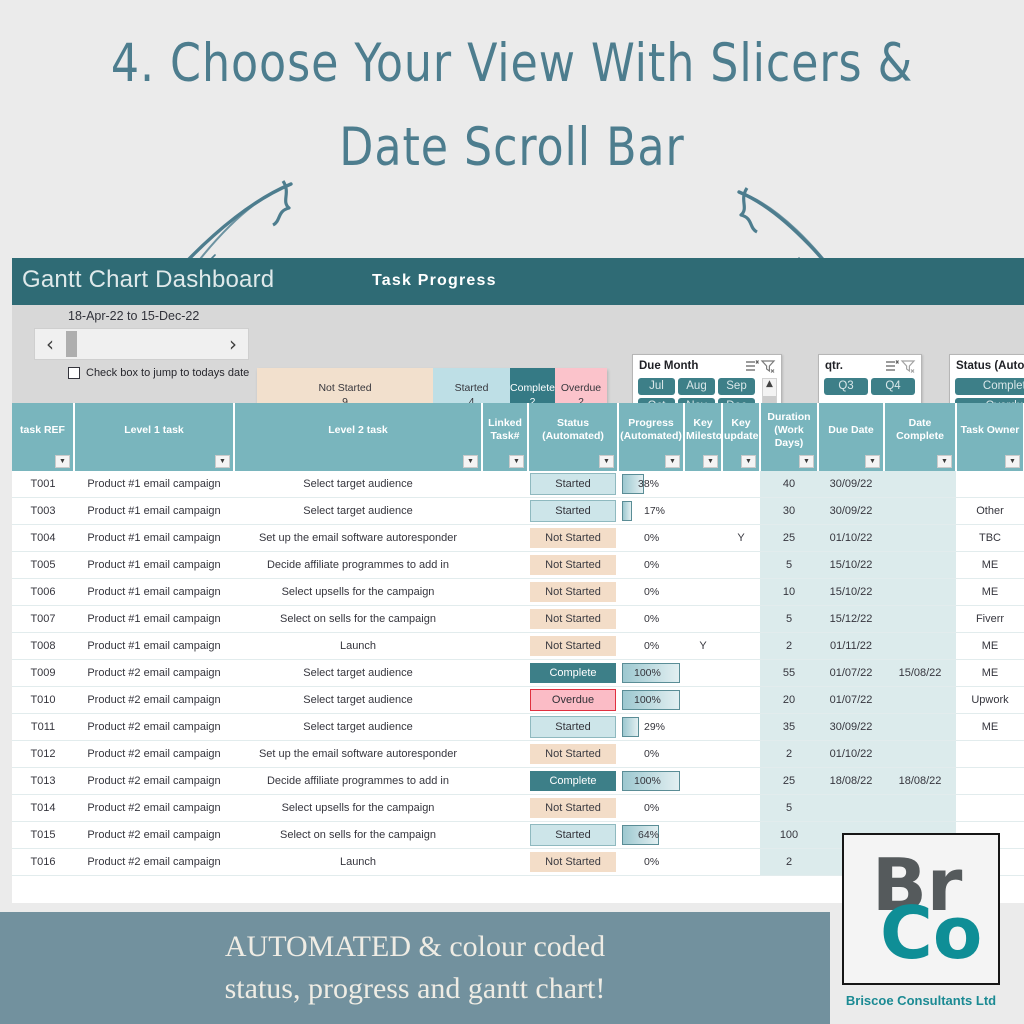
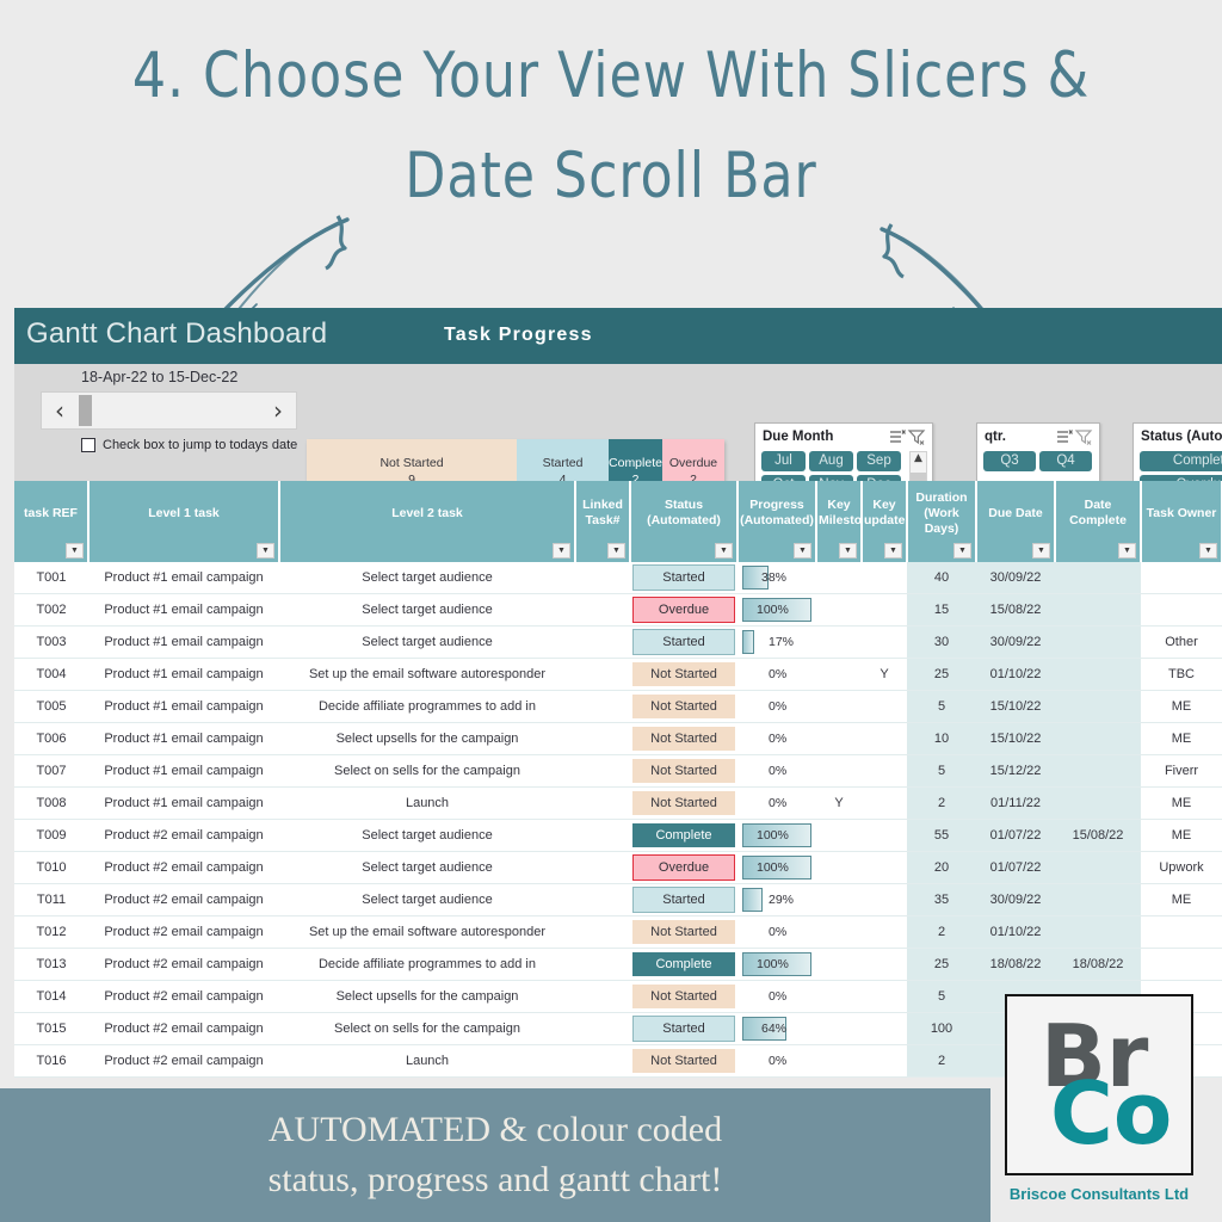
  4. Choose Your View With Slicers &
  Date Scroll Bar
  Gantt Chart Dashboard
  Task Progress
  18-Apr-22 to 15-Dec-22
  ‹
  ›
  Check box to jump to todays date
  Not Started
  9
  Started
  4
  Complete
  2
  Overdue
  2
  Due Month
  Jul
  Aug
  Sep
  ▲
  qtr.
  Q3
  Q4
  Comple
  task REF	Level 1 task	Level 2 task	Linked Task#	Status (Automated)	Progress (Automated)	Key Milesto	Key update	Duration (Work Days)	Due Date	Date Complete	Task Owner
  T001	Product #1 email campaign	Select target audience		Started	38%			40	30/09/22
+ T002	Product #1 email campaign	Select target audience		Overdue	100%			15	15/08/22
  T003	Product #1 email campaign	Select target audience		Started	17%			30	30/09/22		Other
  T004	Product #1 email campaign	Set up the email software autoresponder		Not Started	0%		Y	25	01/10/22		TBC
  T005	Product #1 email campaign	Decide affiliate programmes to add in		Not Started	0%			5	15/10/22		ME
  T006	Product #1 email campaign	Select upsells for the campaign		Not Started	0%			10	15/10/22		ME
  T007	Product #1 email campaign	Select on sells for the campaign		Not Started	0%			5	15/12/22		Fiverr
  T008	Product #1 email campaign	Launch		Not Started	0%	Y		2	01/11/22		ME
  T009	Product #2 email campaign	Select target audience		Complete	100%			55	01/07/22	15/08/22	ME
  T010	Product #2 email campaign	Select target audience		Overdue	100%			20	01/07/22		Upwork
  T011	Product #2 email campaign	Select target audience		Started	29%			35	30/09/22		ME
  T012	Product #2 email campaign	Set up the email software autoresponder		Not Started	0%			2	01/10/22
  T013	Product #2 email campaign	Decide affiliate programmes to add in		Complete	100%			25	18/08/22	18/08/22
  T014	Product #2 email campaign	Select upsells for the campaign		Not Started	0%			5
  T015	Product #2 email campaign	Select on sells for the campaign		Started	64%			100
  T016	Product #2 email campaign	Launch		Not Started	0%			2
  AUTOMATED & colour coded
  status, progress and gantt chart!
  Br
  Co
  Briscoe Consultants Ltd
